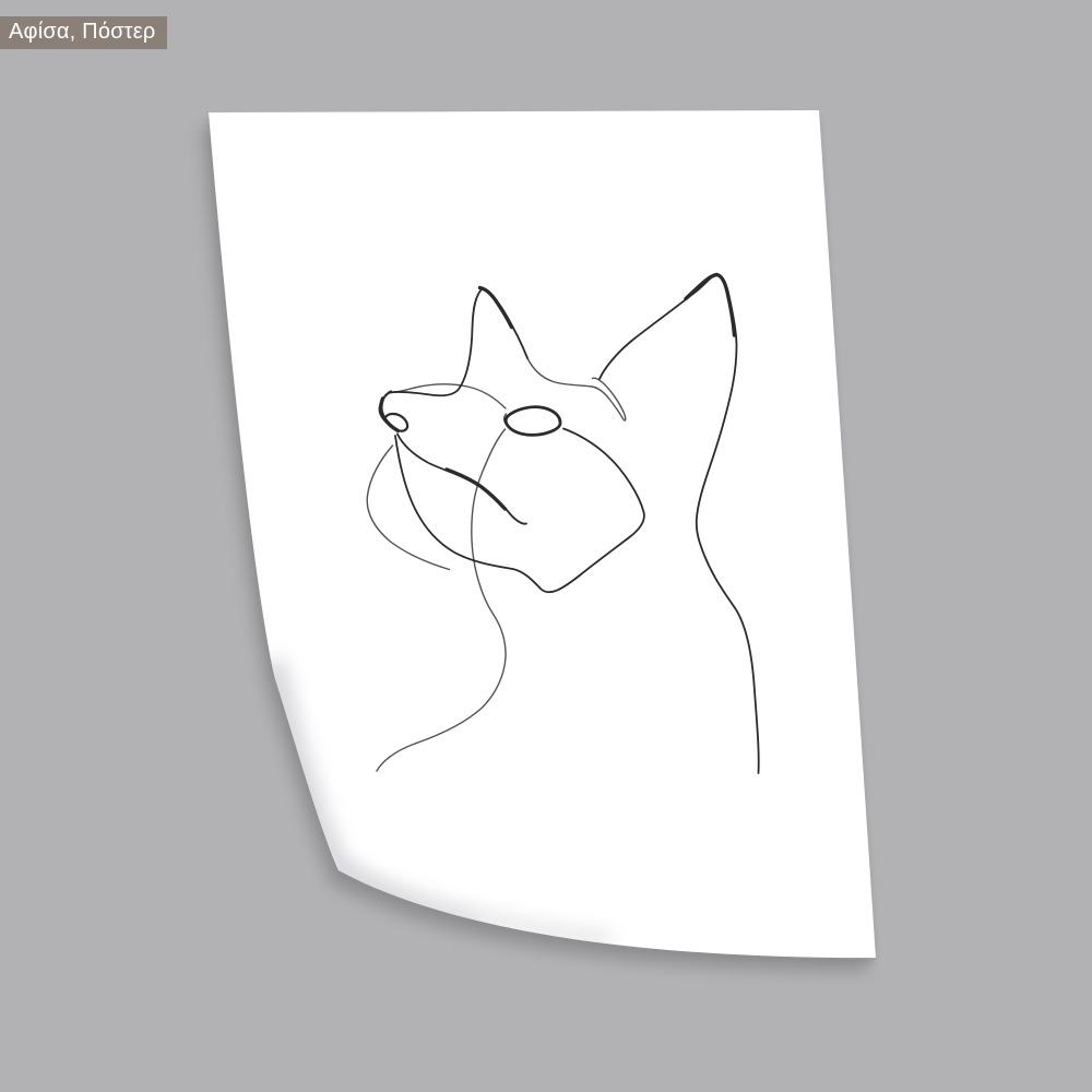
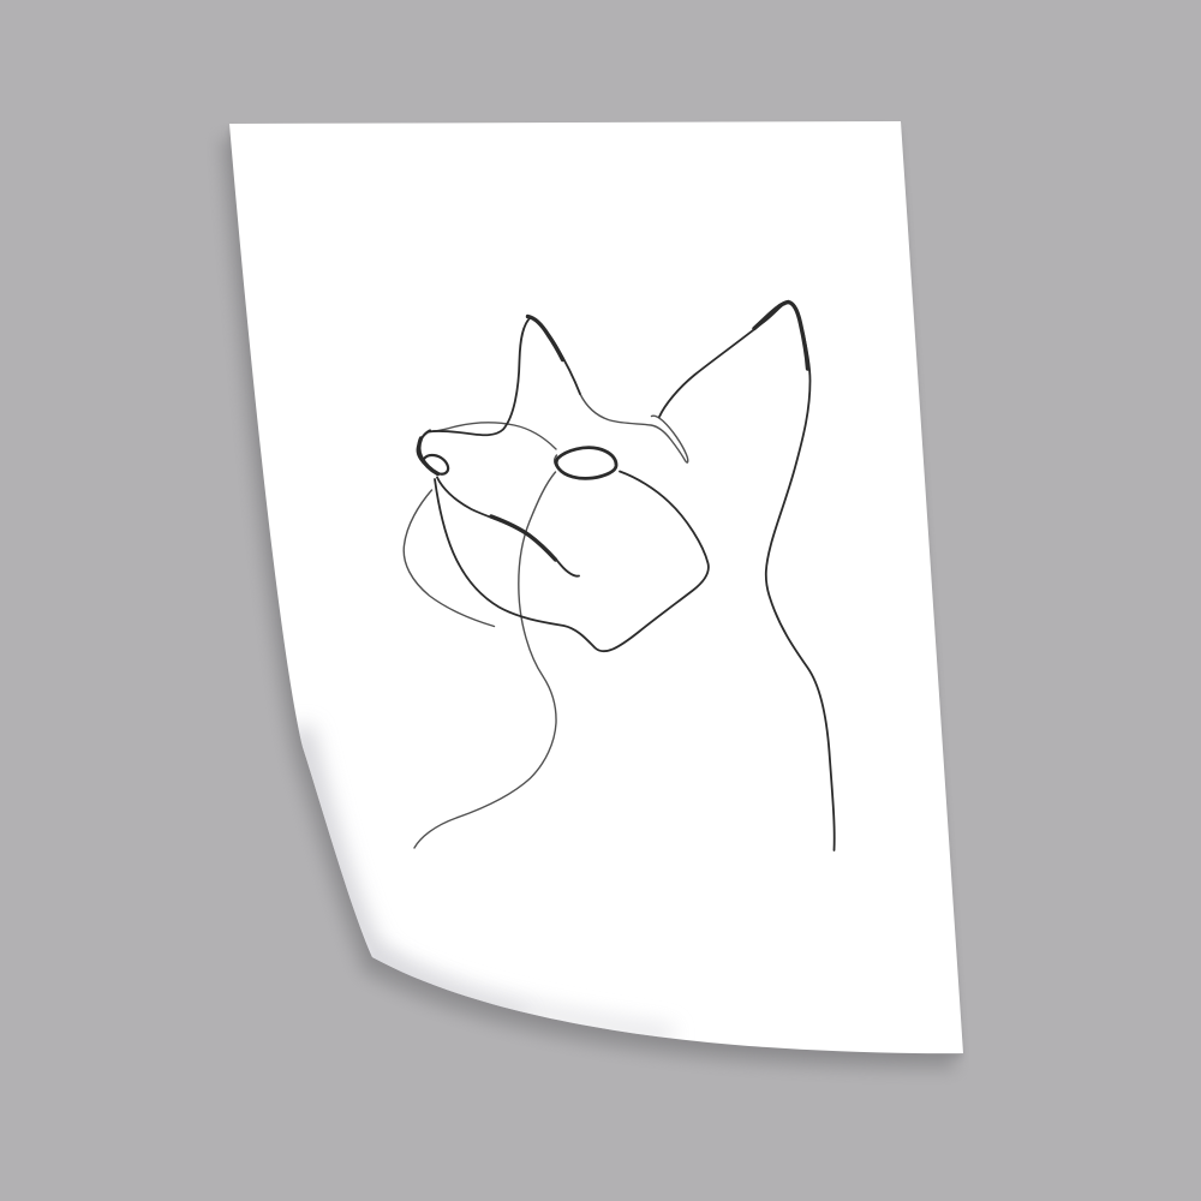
- Αφίσα, Πόστερ
